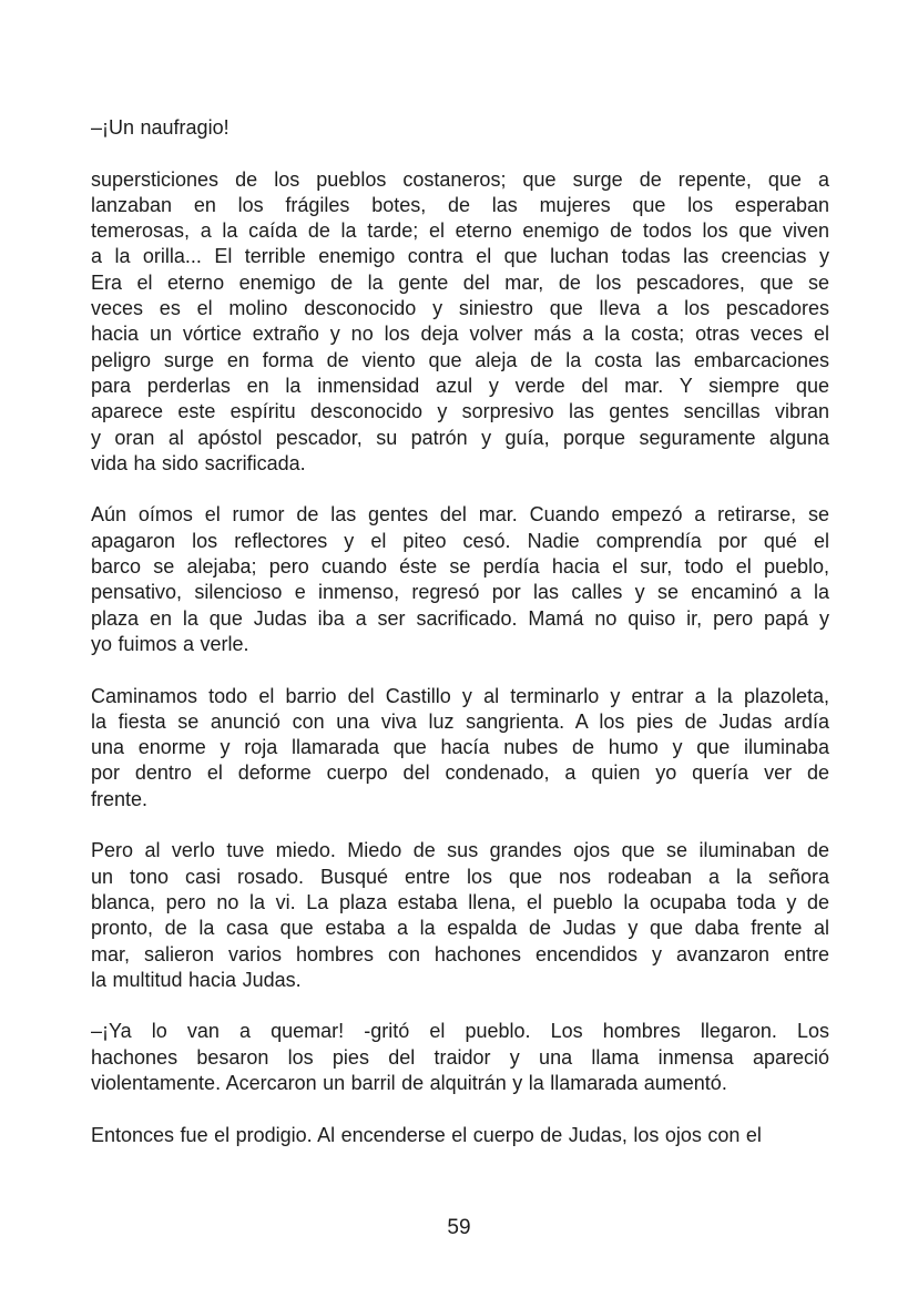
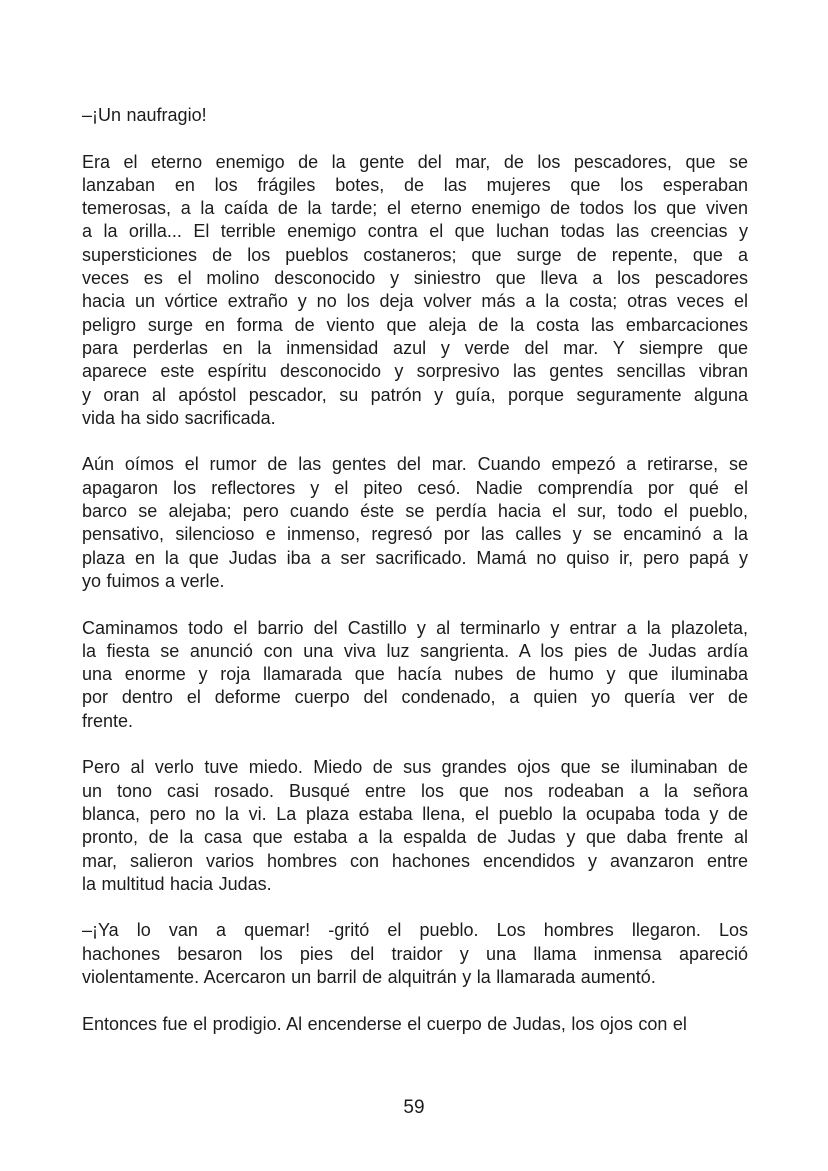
  –¡Un naufragio!
- supersticiones de los pueblos costaneros; que surge de repente, que a
+ Era el eterno enemigo de la gente del mar, de los pescadores, que se
  lanzaban en los frágiles botes, de las mujeres que los esperaban
  temerosas, a la caída de la tarde; el eterno enemigo de todos los que viven
  a la orilla... El terrible enemigo contra el que luchan todas las creencias y
- Era el eterno enemigo de la gente del mar, de los pescadores, que se
+ supersticiones de los pueblos costaneros; que surge de repente, que a
  veces es el molino desconocido y siniestro que lleva a los pescadores
  hacia un vórtice extraño y no los deja volver más a la costa; otras veces el
  peligro surge en forma de viento que aleja de la costa las embarcaciones
  para perderlas en la inmensidad azul y verde del mar. Y siempre que
  aparece este espíritu desconocido y sorpresivo las gentes sencillas vibran
  y oran al apóstol pescador, su patrón y guía, porque seguramente alguna
  vida ha sido sacrificada.
  Aún oímos el rumor de las gentes del mar. Cuando empezó a retirarse, se
  apagaron los reflectores y el piteo cesó. Nadie comprendía por qué el
  barco se alejaba; pero cuando éste se perdía hacia el sur, todo el pueblo,
  pensativo, silencioso e inmenso, regresó por las calles y se encaminó a la
  plaza en la que Judas iba a ser sacrificado. Mamá no quiso ir, pero papá y
  yo fuimos a verle.
  Caminamos todo el barrio del Castillo y al terminarlo y entrar a la plazoleta,
  la fiesta se anunció con una viva luz sangrienta. A los pies de Judas ardía
  una enorme y roja llamarada que hacía nubes de humo y que iluminaba
  por dentro el deforme cuerpo del condenado, a quien yo quería ver de
  frente.
  Pero al verlo tuve miedo. Miedo de sus grandes ojos que se iluminaban de
  un tono casi rosado. Busqué entre los que nos rodeaban a la señora
  blanca, pero no la vi. La plaza estaba llena, el pueblo la ocupaba toda y de
  pronto, de la casa que estaba a la espalda de Judas y que daba frente al
  mar, salieron varios hombres con hachones encendidos y avanzaron entre
  la multitud hacia Judas.
  –¡Ya lo van a quemar! -gritó el pueblo. Los hombres llegaron. Los
  hachones besaron los pies del traidor y una llama inmensa apareció
  violentamente. Acercaron un barril de alquitrán y la llamarada aumentó.
  Entonces fue el prodigio. Al encenderse el cuerpo de Judas, los ojos con el
  59
